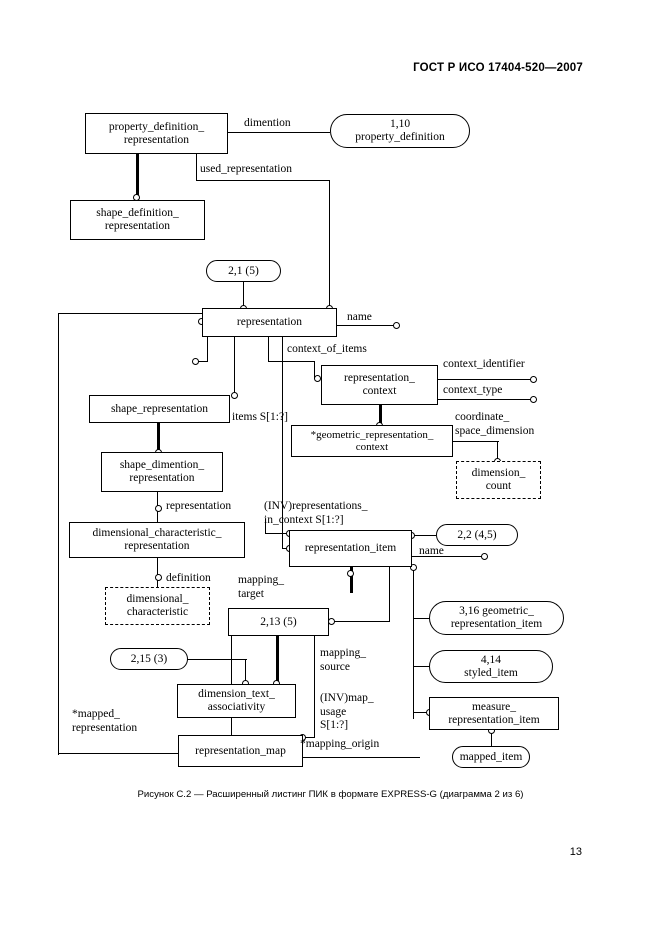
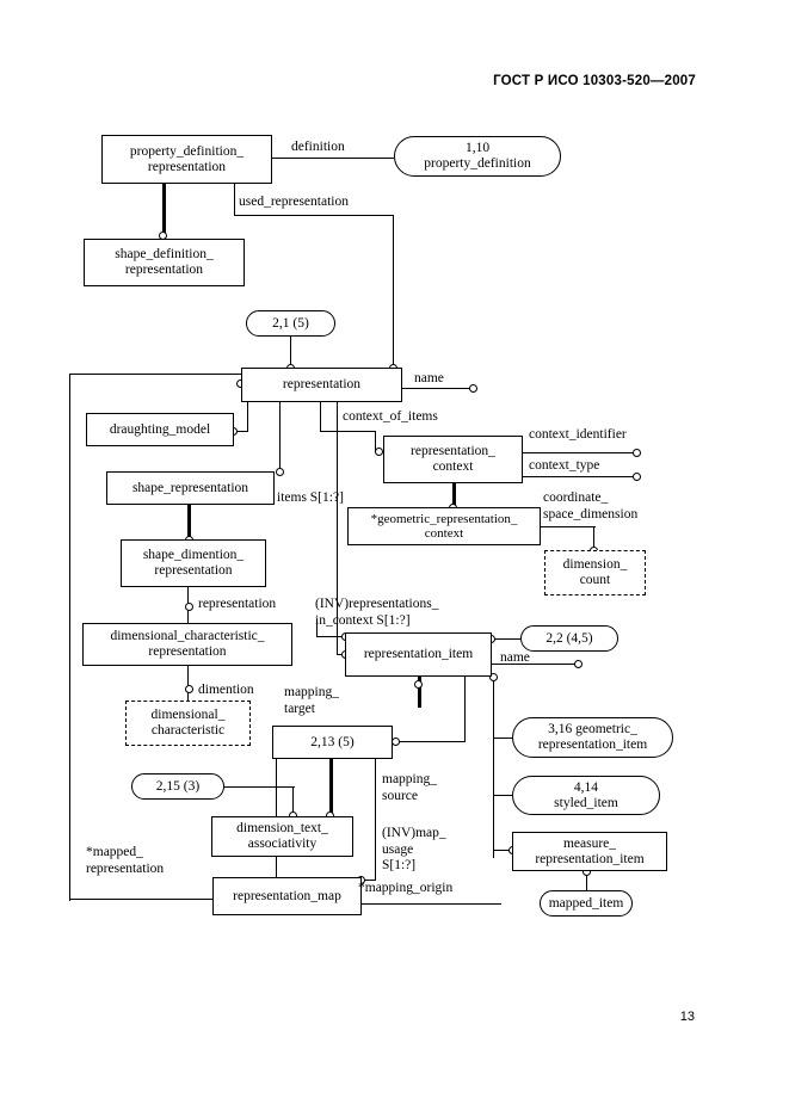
- ГОСТ Р ИСО 17404-520—2007
+ ГОСТ Р ИСО 10303-520—2007
  property_definition_
  representation
  1,10
  property_definition
  shape_definition_
  representation
  2,1 (5)
  representation
+ draughting_model
  shape_representation
  shape_dimention_
  representation
  representation_
  context
  *geometric_representation_
  context
  dimension_
  count
  dimensional_characteristic_
  representation
  dimensional_
  characteristic
  representation_item
  2,2 (4,5)
  2,13 (5)
  3,16 geometric_
  representation_item
  4,14
  styled_item
  measure_
  representation_item
  mapped_item
  2,15 (3)
  dimension_text_
  associativity
  representation_map
- dimention
+ definition
  used_representation
  name
  context_of_items
  context_identifier
  context_type
  items S[1:?]
  coordinate_
  space_dimension
  representation
- definition
+ dimention
  (INV)representations_
  in_context S[1:?]
  name
  mapping_
  target
  mapping_
  source
  (INV)map_
  usage
  S[1:?]
  *mapping_origin
  *mapped_
  representation
- Рисунок С.2 — Расширенный листинг ПИК в формате EXPRESS-G (диаграмма 2 из 6)
  13
